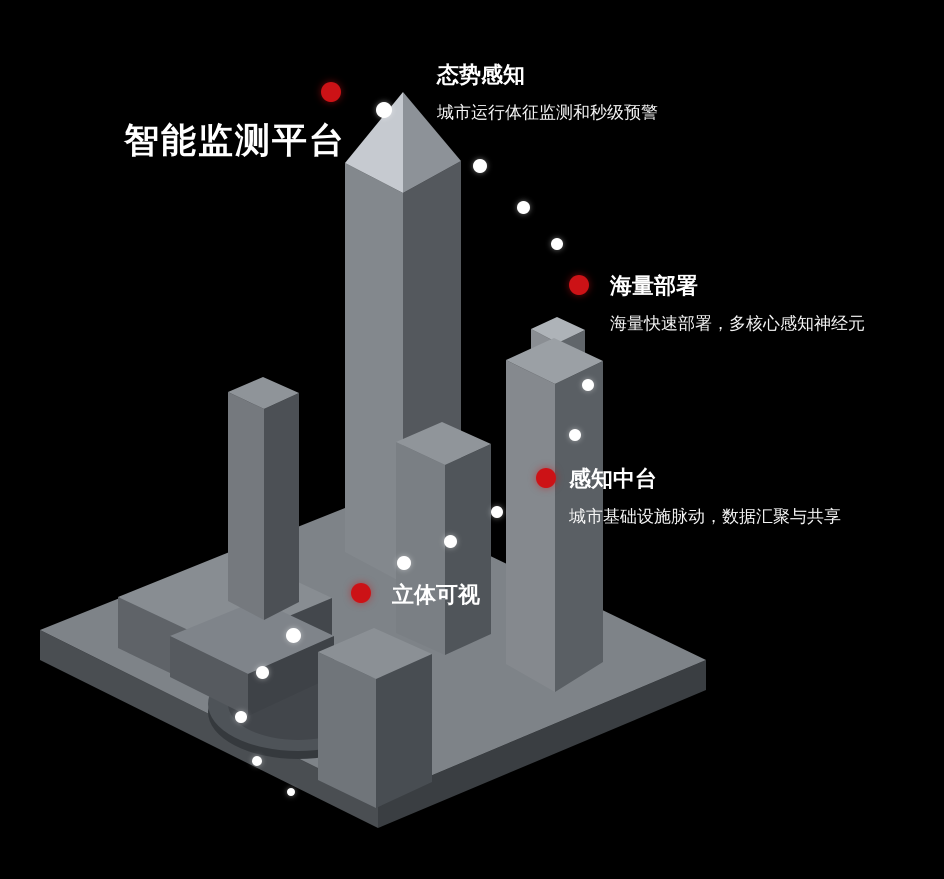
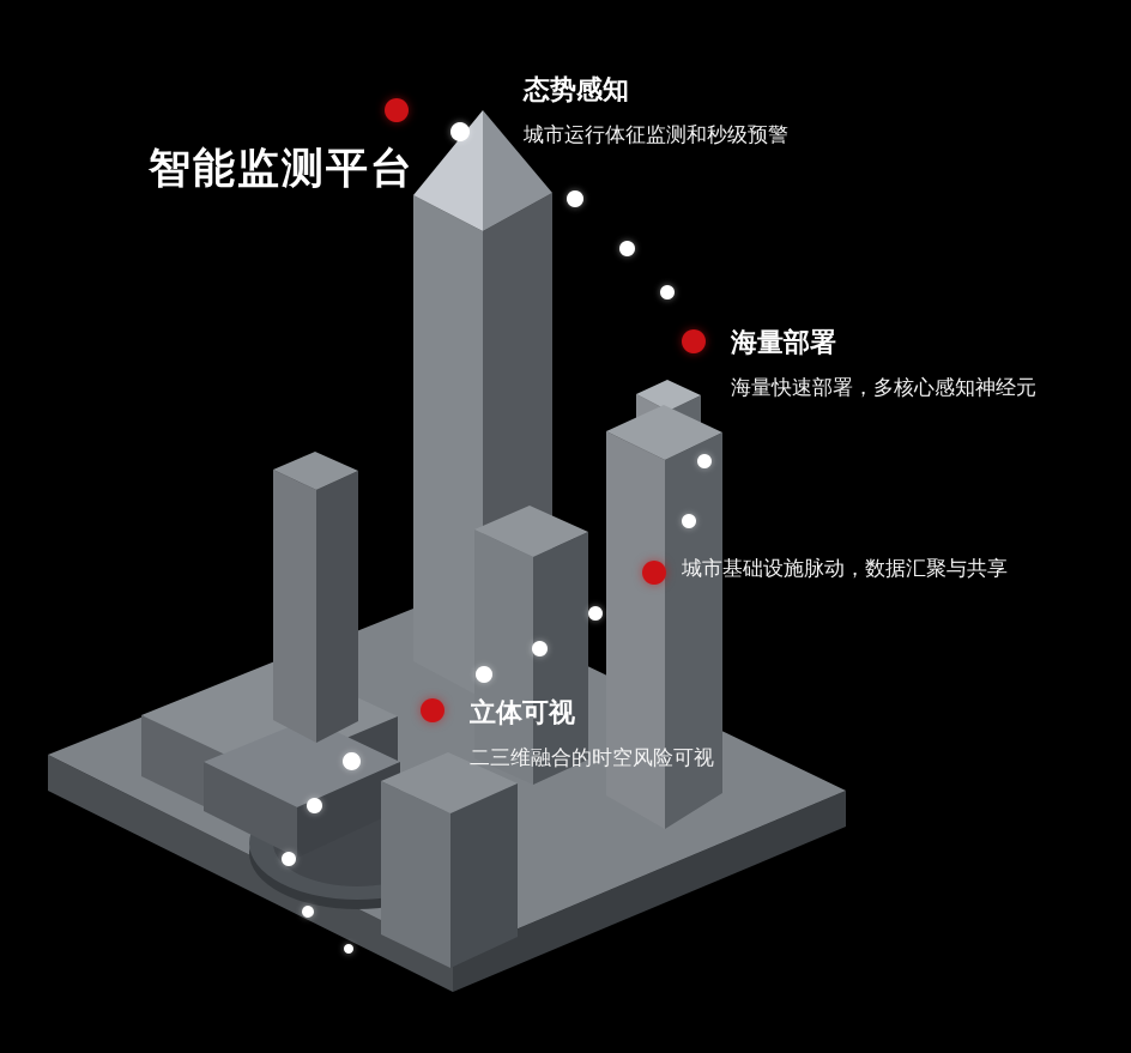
  智能监测平台
  态势感知
  城市运行体征监测和秒级预警
  海量部署
  海量快速部署，多核心感知神经元
- 感知中台
  城市基础设施脉动，数据汇聚与共享
  立体可视
+ 二三维融合的时空风险可视
